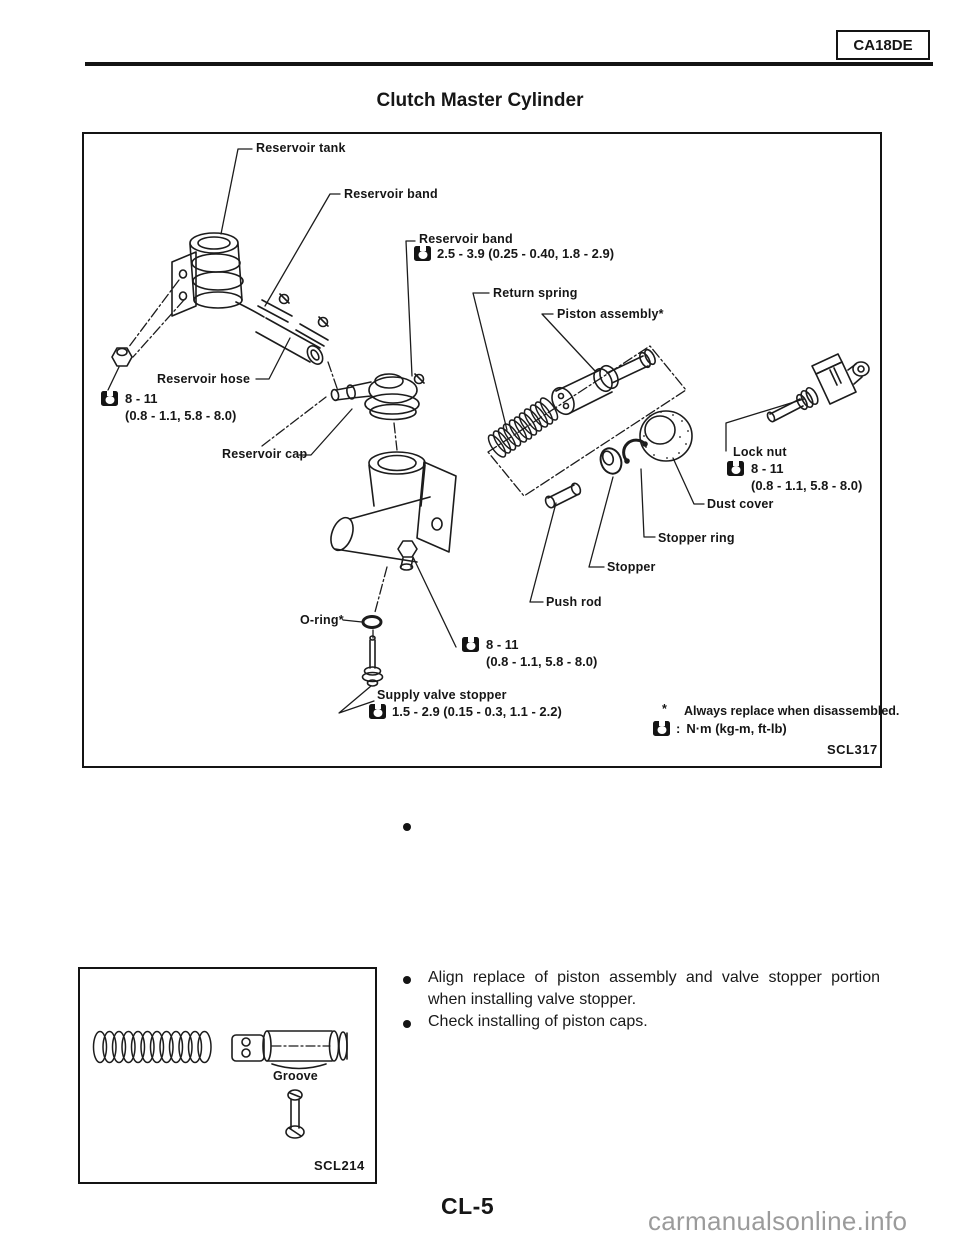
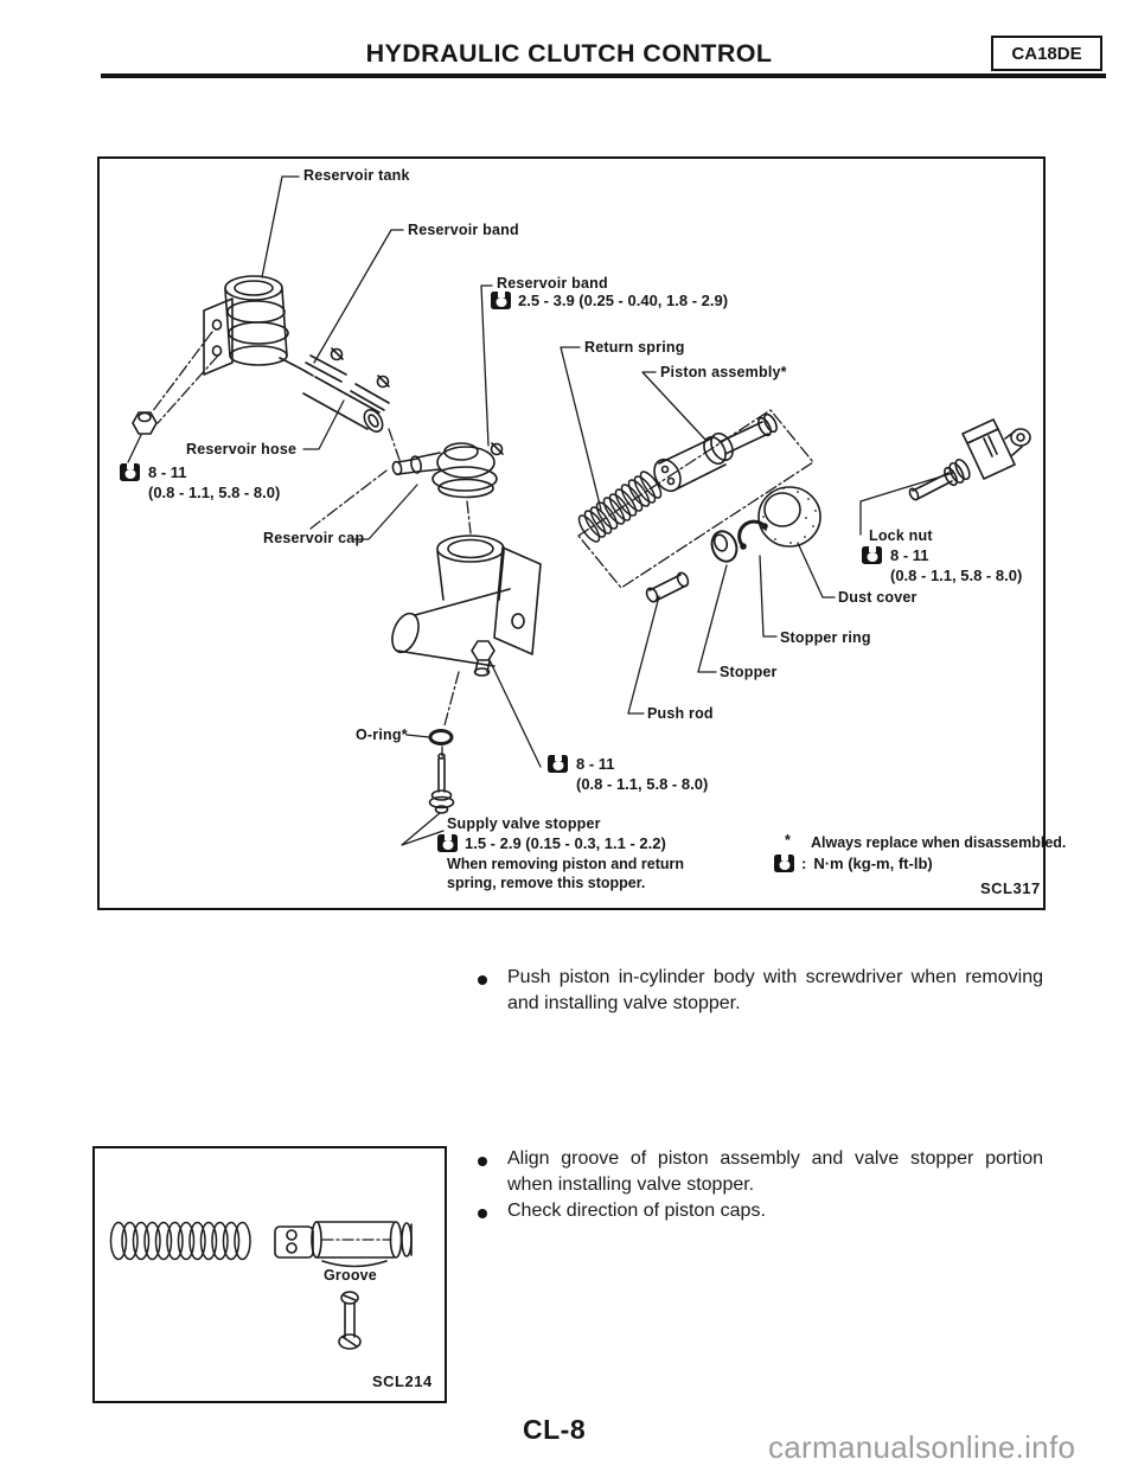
+ HYDRAULIC CLUTCH CONTROL
  CA18DE
- Clutch Master Cylinder
  Reservoir tank
  Reservoir band
  Reservoir band
  2.5 - 3.9 (0.25 - 0.40, 1.8 - 2.9)
  Return spring
  Piston assembly*
  Reservoir hose
  8 - 11
  (0.8 - 1.1, 5.8 - 8.0)
  Reservoir cap
  Lock nut
  8 - 11
  (0.8 - 1.1, 5.8 - 8.0)
  Dust cover
  Stopper ring
  Stopper
  Push rod
  O-ring*
  8 - 11
  (0.8 - 1.1, 5.8 - 8.0)
  Supply valve stopper
  1.5 - 2.9 (0.15 - 0.3, 1.1 - 2.2)
+ When removing piston and return spring, remove this stopper.
  *
  Always replace when disassembled.
  :
  N·m (kg-m, ft-lb)
  SCL317
+ Push piston in-cylinder body with screwdriver when removing and installing valve stopper.
  Groove
  SCL214
- Align replace of piston assembly and valve stopper portion when installing valve stopper.
+ Align groove of piston assembly and valve stopper portion when installing valve stopper.
- Check installing of piston caps.
+ Check direction of piston caps.
- CL-5
+ CL-8
  carmanualsonline.info
